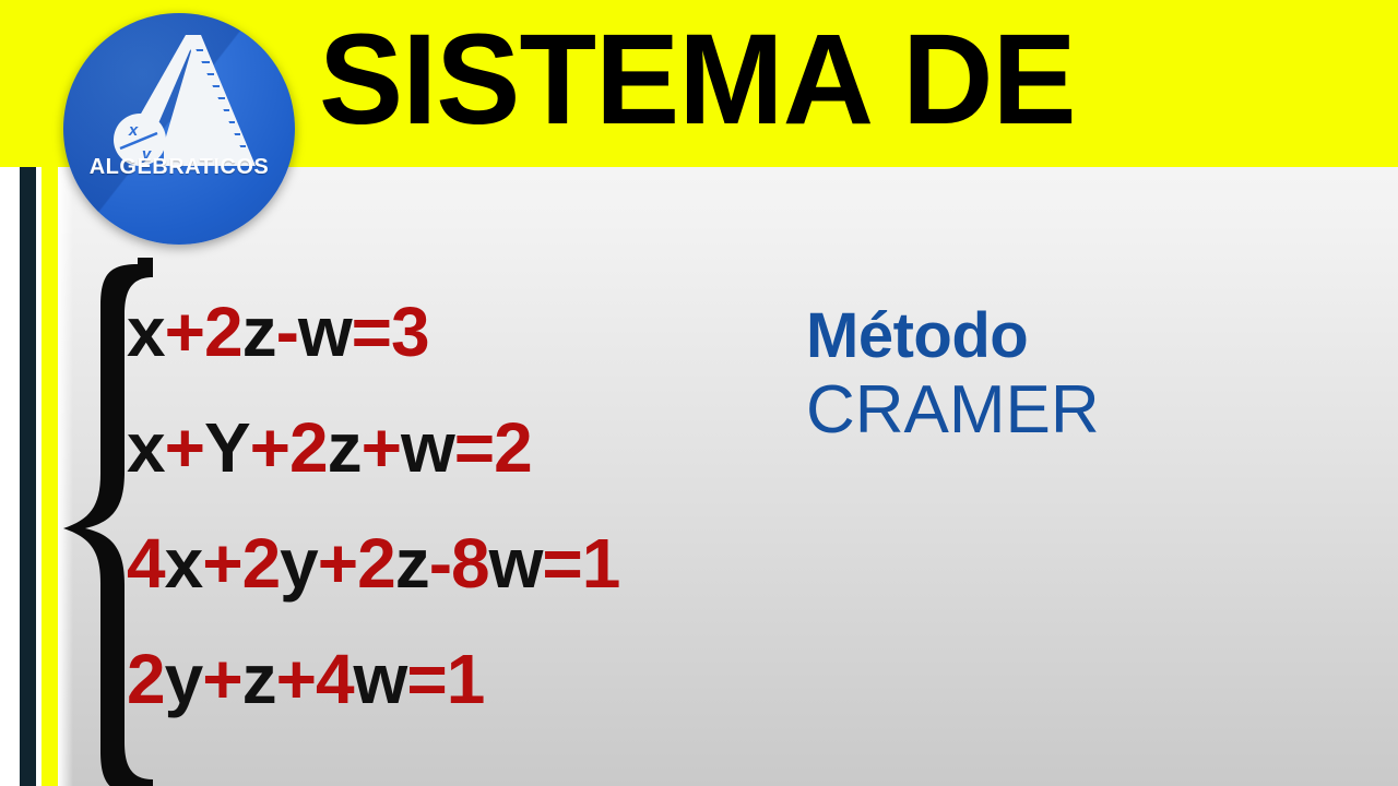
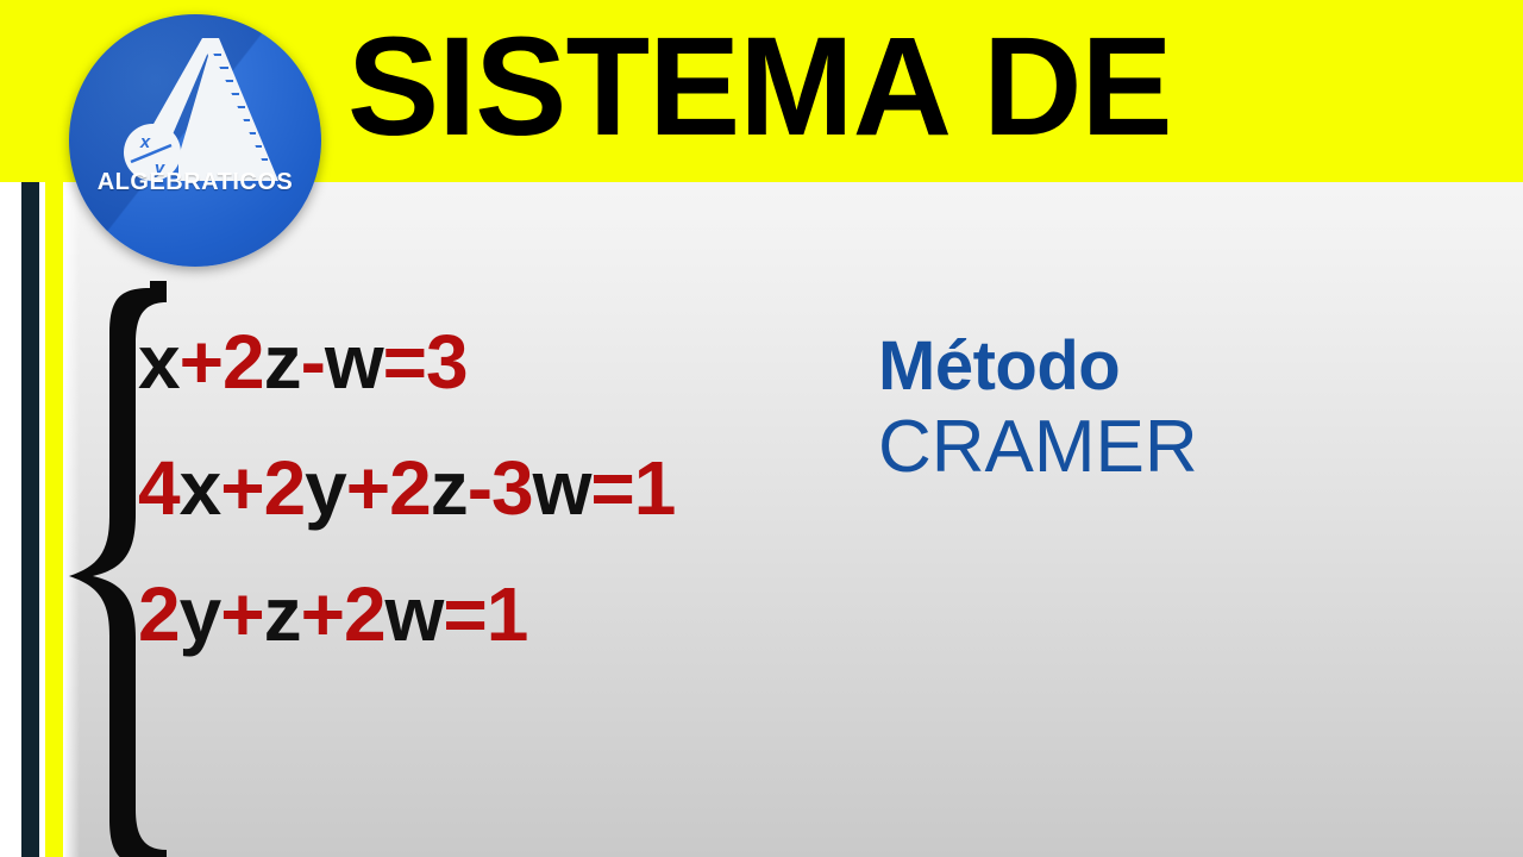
  x
  y
  ALGEBRATICOS
  SISTEMA DE
  x+2z-w=3
- x+Y+2z+w=2
- 4x+2y+2z-8w=1
+ 4x+2y+2z-3w=1
- 2y+z+4w=1
+ 2y+z+2w=1
  Método
  CRAMER
